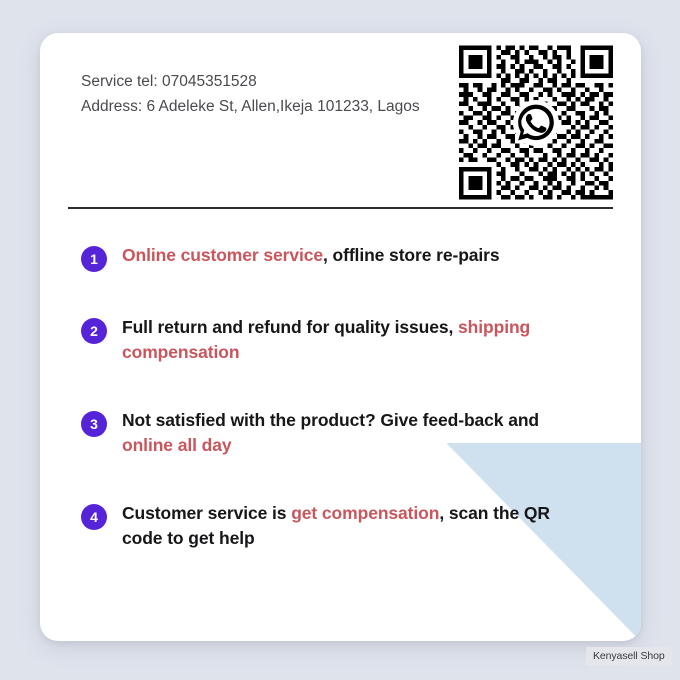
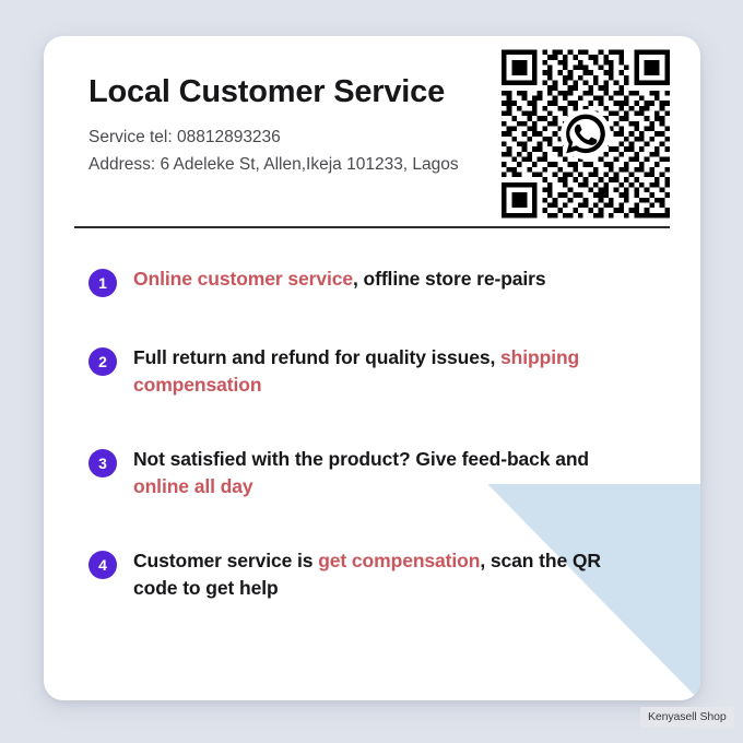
+ Local Customer Service
- Service tel: 07045351528
+ Service tel: 08812893236
  Address: 6 Adeleke St, Allen,Ikeja 101233, Lagos
  1
  Online customer service, offline store re-pairs
  2
  Full return and refund for quality issues, shipping compensation
  3
  Not satisfied with the product? Give feed-back and online all day
  4
  Customer service is get compensation, scan the QR code to get help
  Kenyasell Shop
